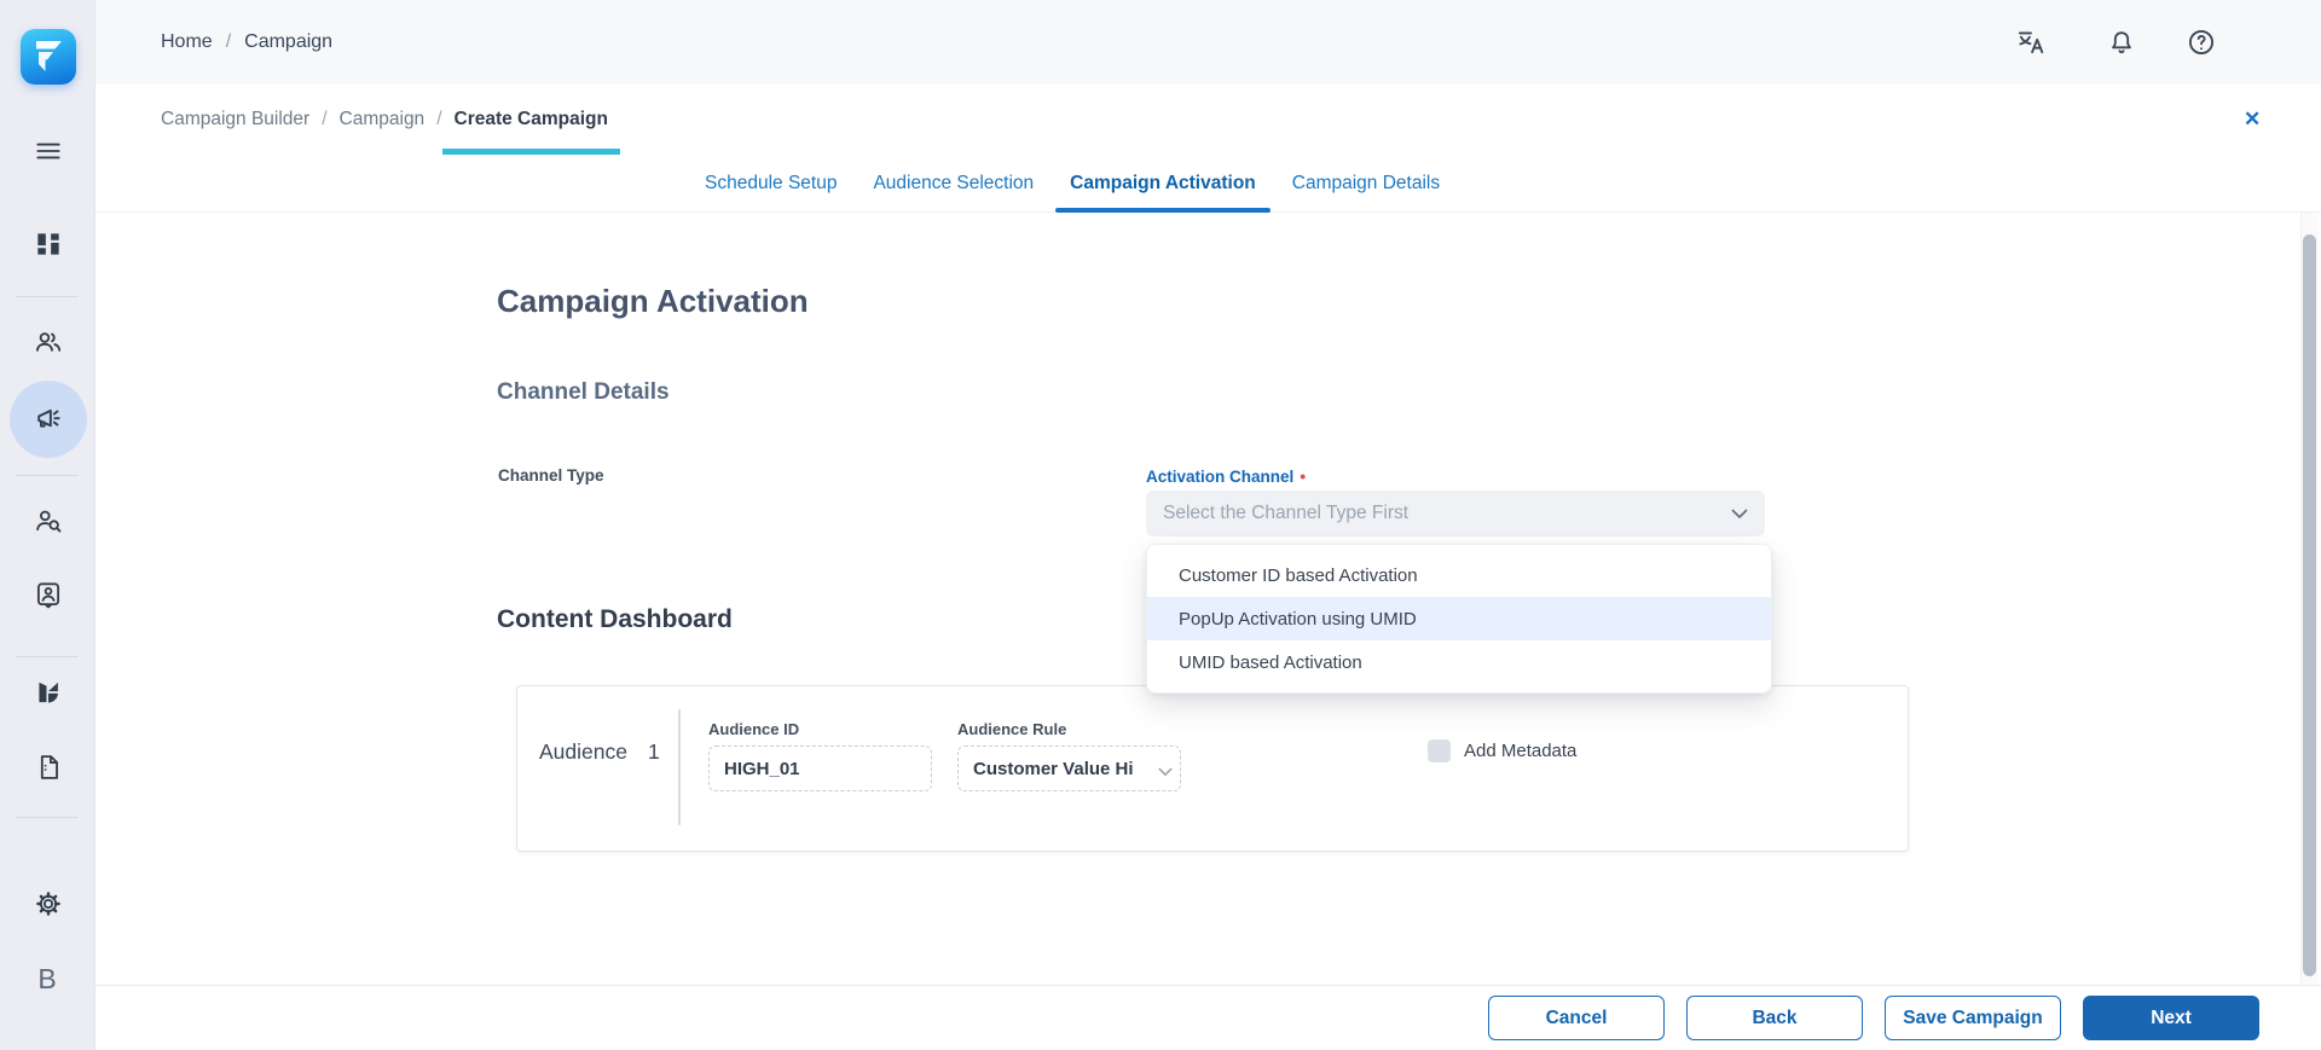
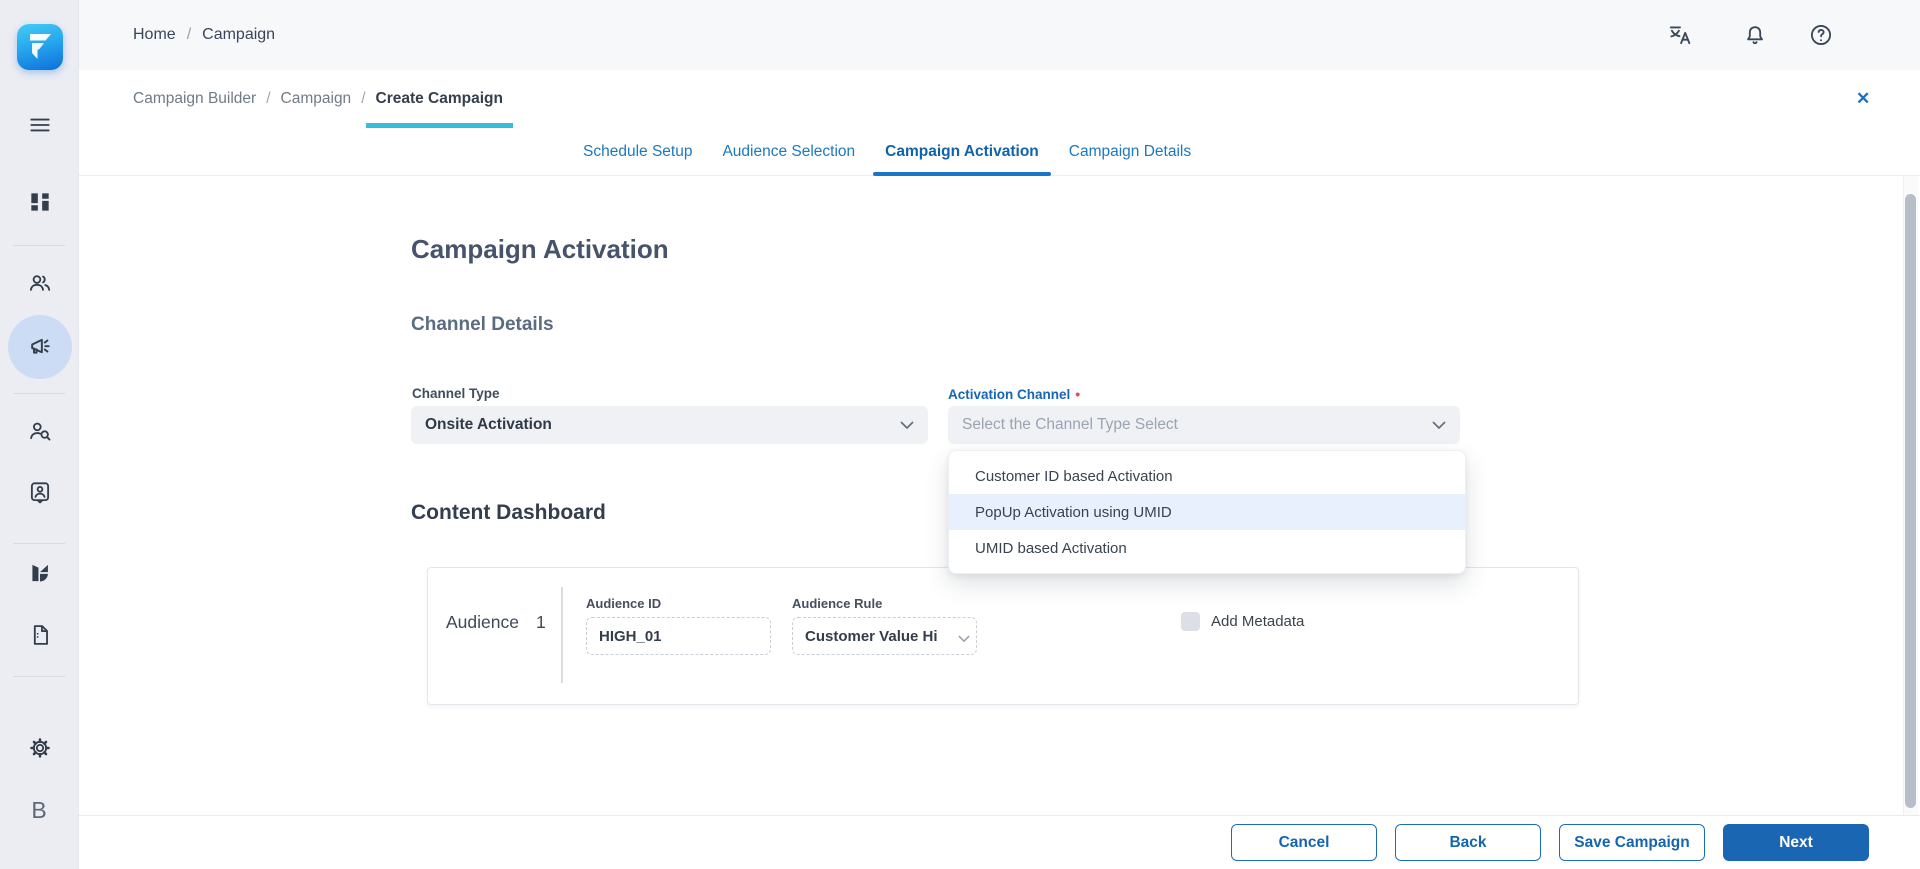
  B
  Home
  /
  Campaign
  Campaign Builder
  /
  Campaign
  /
  Create Campaign
  ✕
  Schedule Setup
  Audience Selection
  Campaign Activation
  Campaign Details
  Campaign Activation
  Channel Details
  Channel Type
+ Onsite Activation
  Activation Channel •
- Select the Channel Type First
+ Select the Channel Type Select
  Customer ID based Activation
  PopUp Activation using UMID
  UMID based Activation
  Content Dashboard
  Audience
  1
  Audience ID
  HIGH_01
  Audience Rule
  Customer Value Hi
  Add Metadata
  Cancel
  Back
  Save Campaign
  Next
